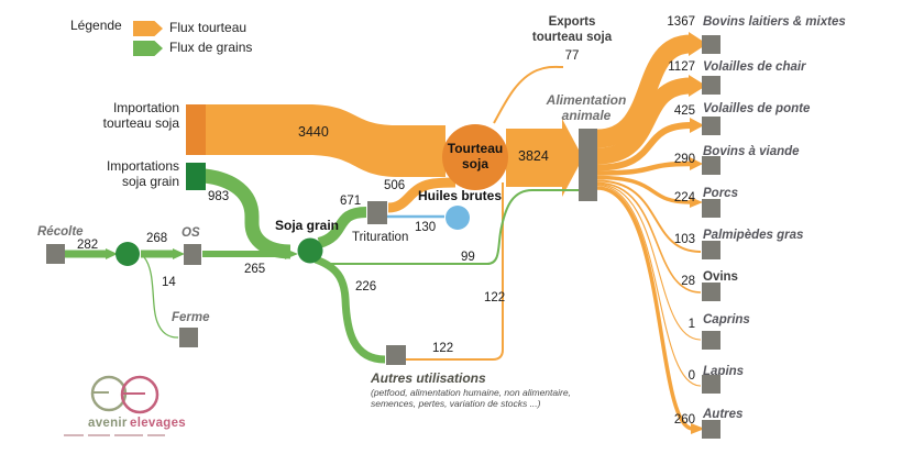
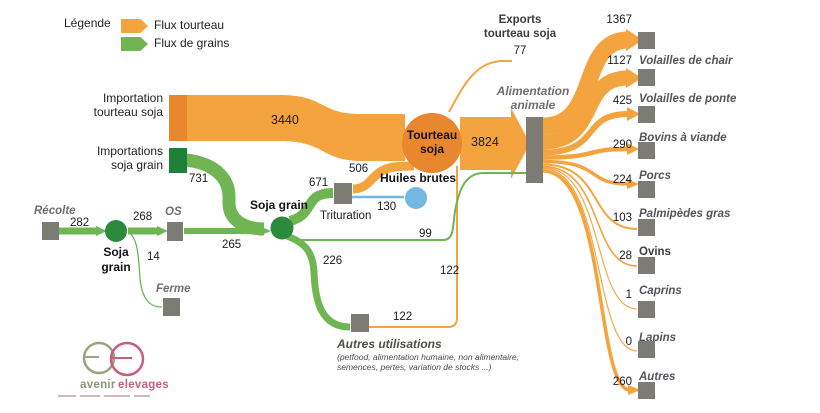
  Légende
  Flux tourteau
  Flux de grains
  Importation
  tourteau soja
  Importations
  soja grain
  3440
- 983
+ 731
  282
  268
  14
  265
  671
  506
  130
  99
  226
  122
  122
  3824
  Récolte
  OS
  Ferme
+ Soja
+ grain
  Soja grain
  Trituration
  Huiles brutes
  Tourteau
  soja
  Exports
  tourteau soja
  77
  Alimentation
  animale
  Autres utilisations
  (petfood, alimentation humaine, non alimentaire,
  semences, pertes, variation de stocks ...)
  1367
- Bovins laitiers & mixtes
  1127
  Volailles de chair
  425
  Volailles de ponte
  290
  Bovins à viande
  224
  Porcs
  103
  Palmipèdes gras
  28
  Ovins
  1
  Caprins
  0
  Lapins
  260
  Autres
  avenir
  elevages
